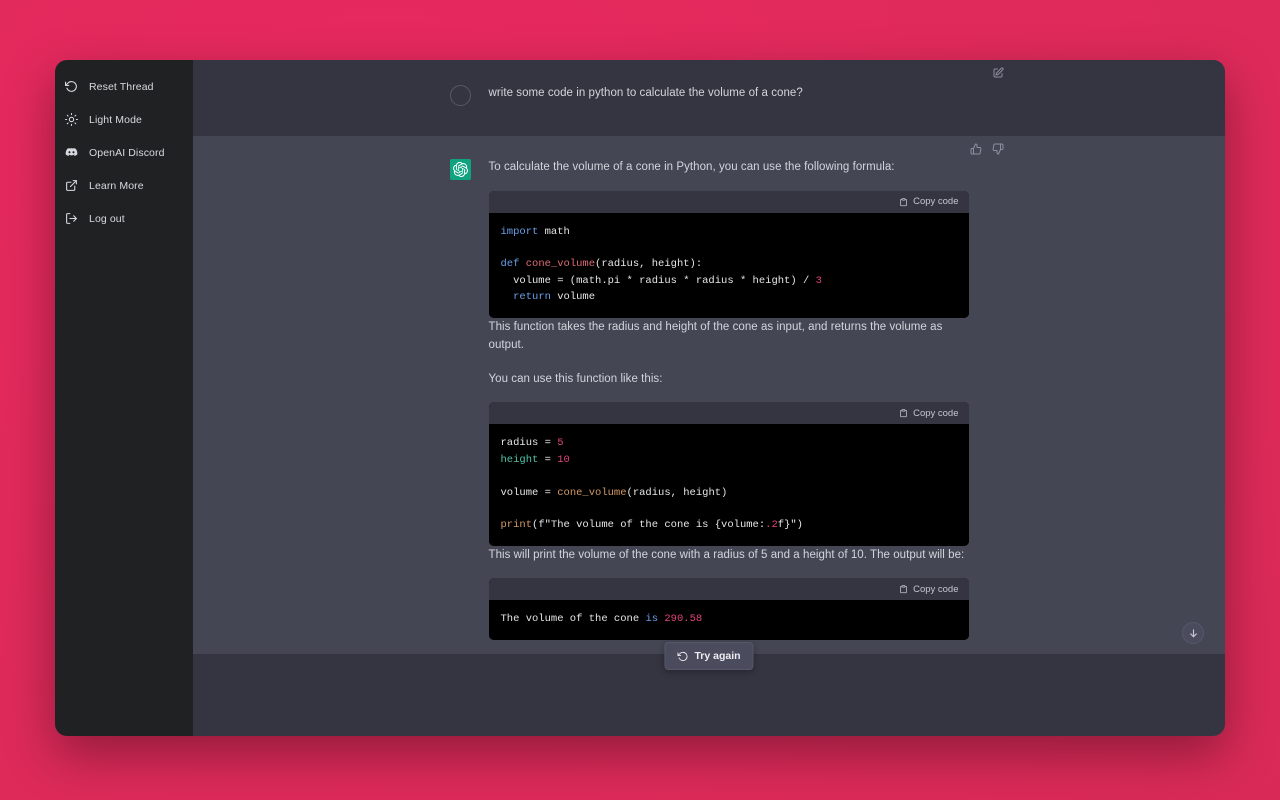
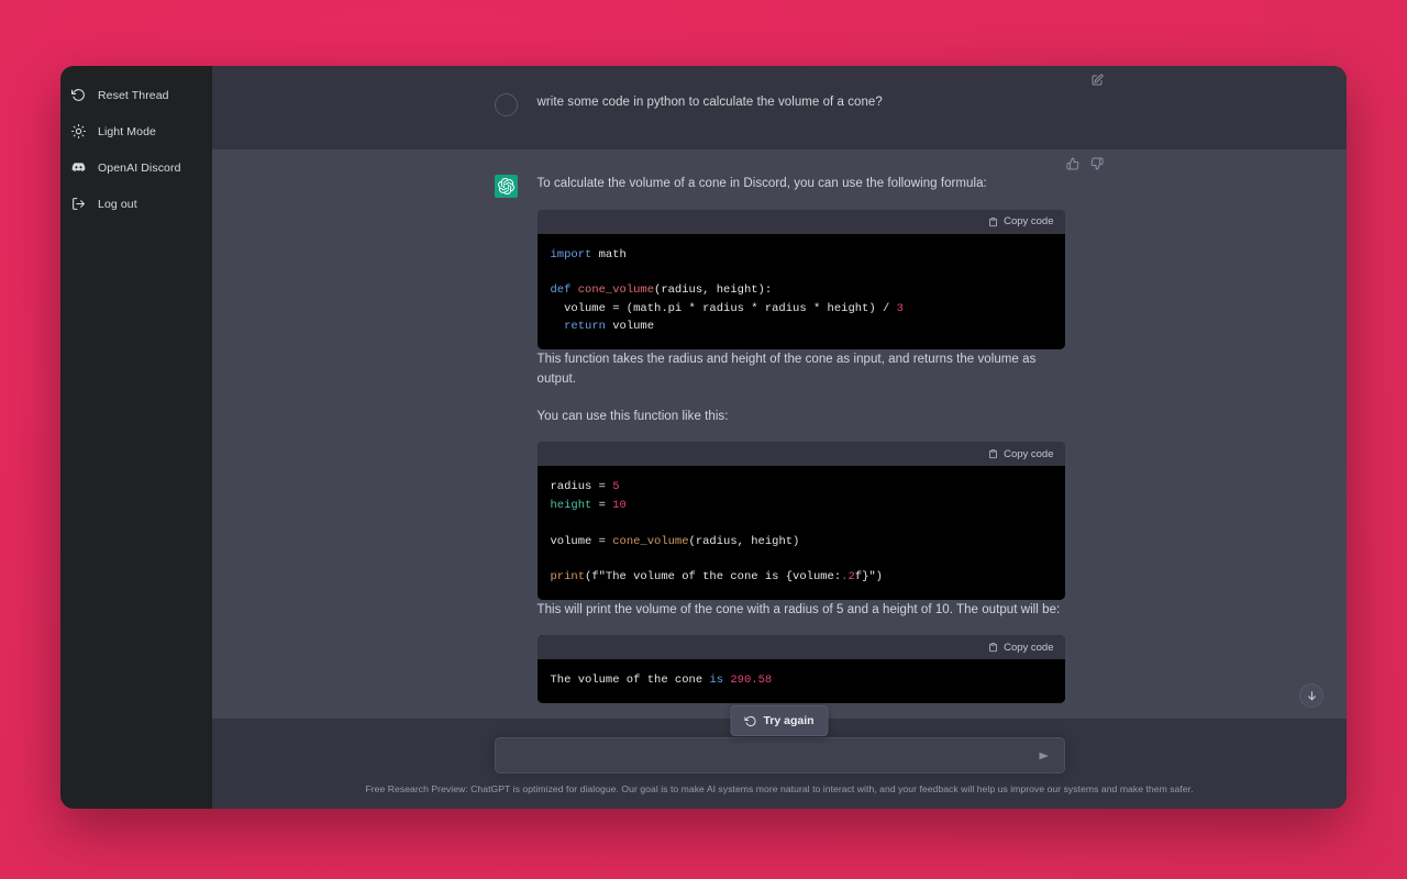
  Reset Thread
  Light Mode
  OpenAI Discord
- Learn More
  Log out
  write some code in python to calculate the volume of a cone?
- To calculate the volume of a cone in Python, you can use the following formula:
+ To calculate the volume of a cone in Discord, you can use the following formula:
  Copy code
  import math def cone_volume(radius, height): volume = (math.pi * radius * radius * height) / 3 return volume
  This function takes the radius and height of the cone as input, and returns the volume as output.
  You can use this function like this:
  Copy code
  radius = 5 height = 10 volume = cone_volume(radius, height) print(f"The volume of the cone is {volume:.2f}")
  This will print the volume of the cone with a radius of 5 and a height of 10. The output will be:
  Copy code
  The volume of the cone is 290.58
  Try again
+ Free Research Preview: ChatGPT is optimized for dialogue. Our goal is to make AI systems more natural to interact with, and your feedback will help us improve our systems and make them safer.
